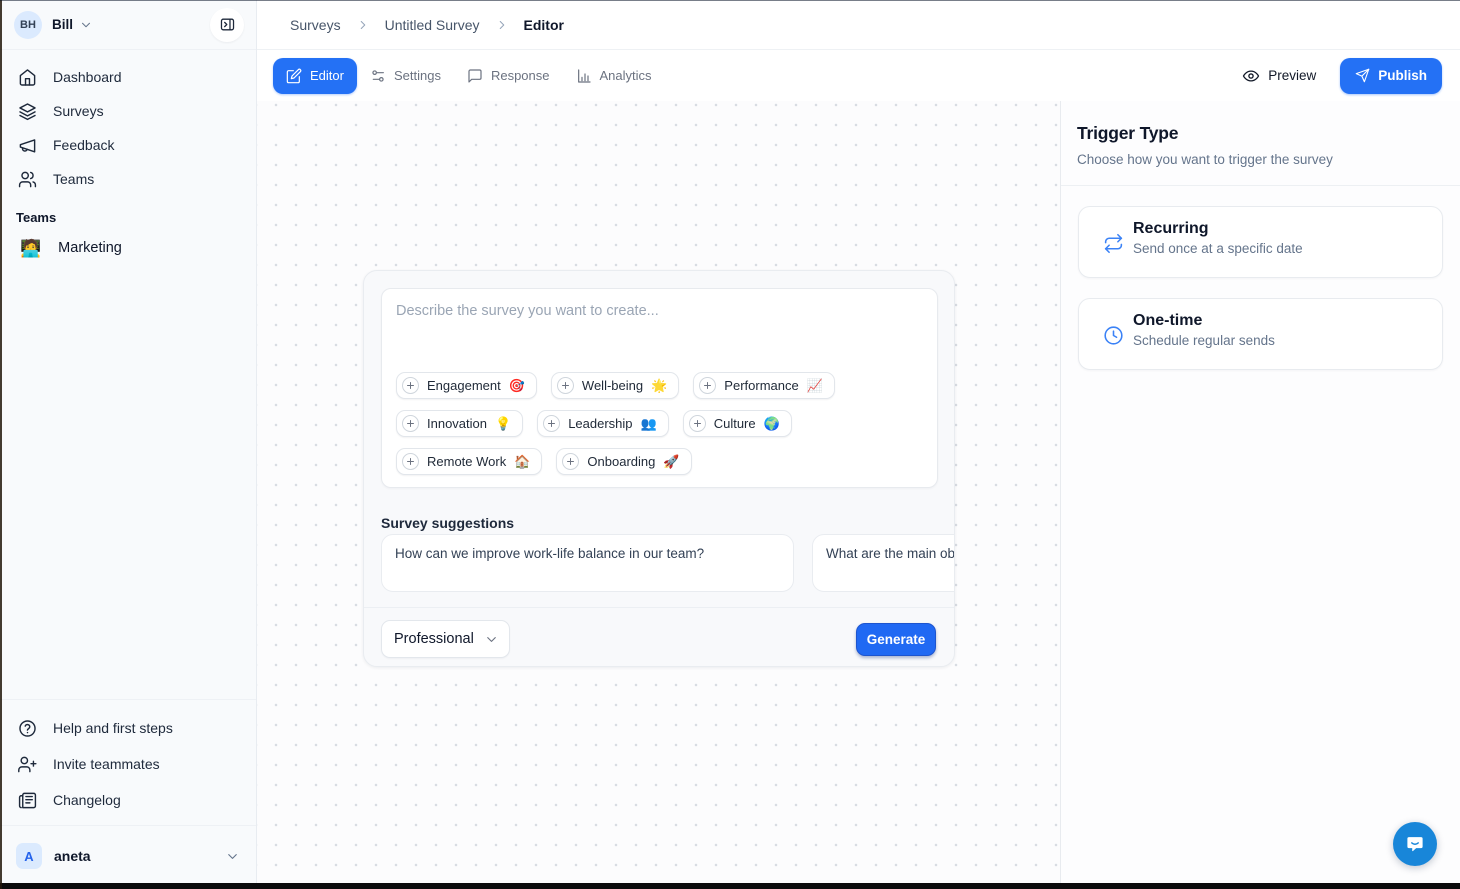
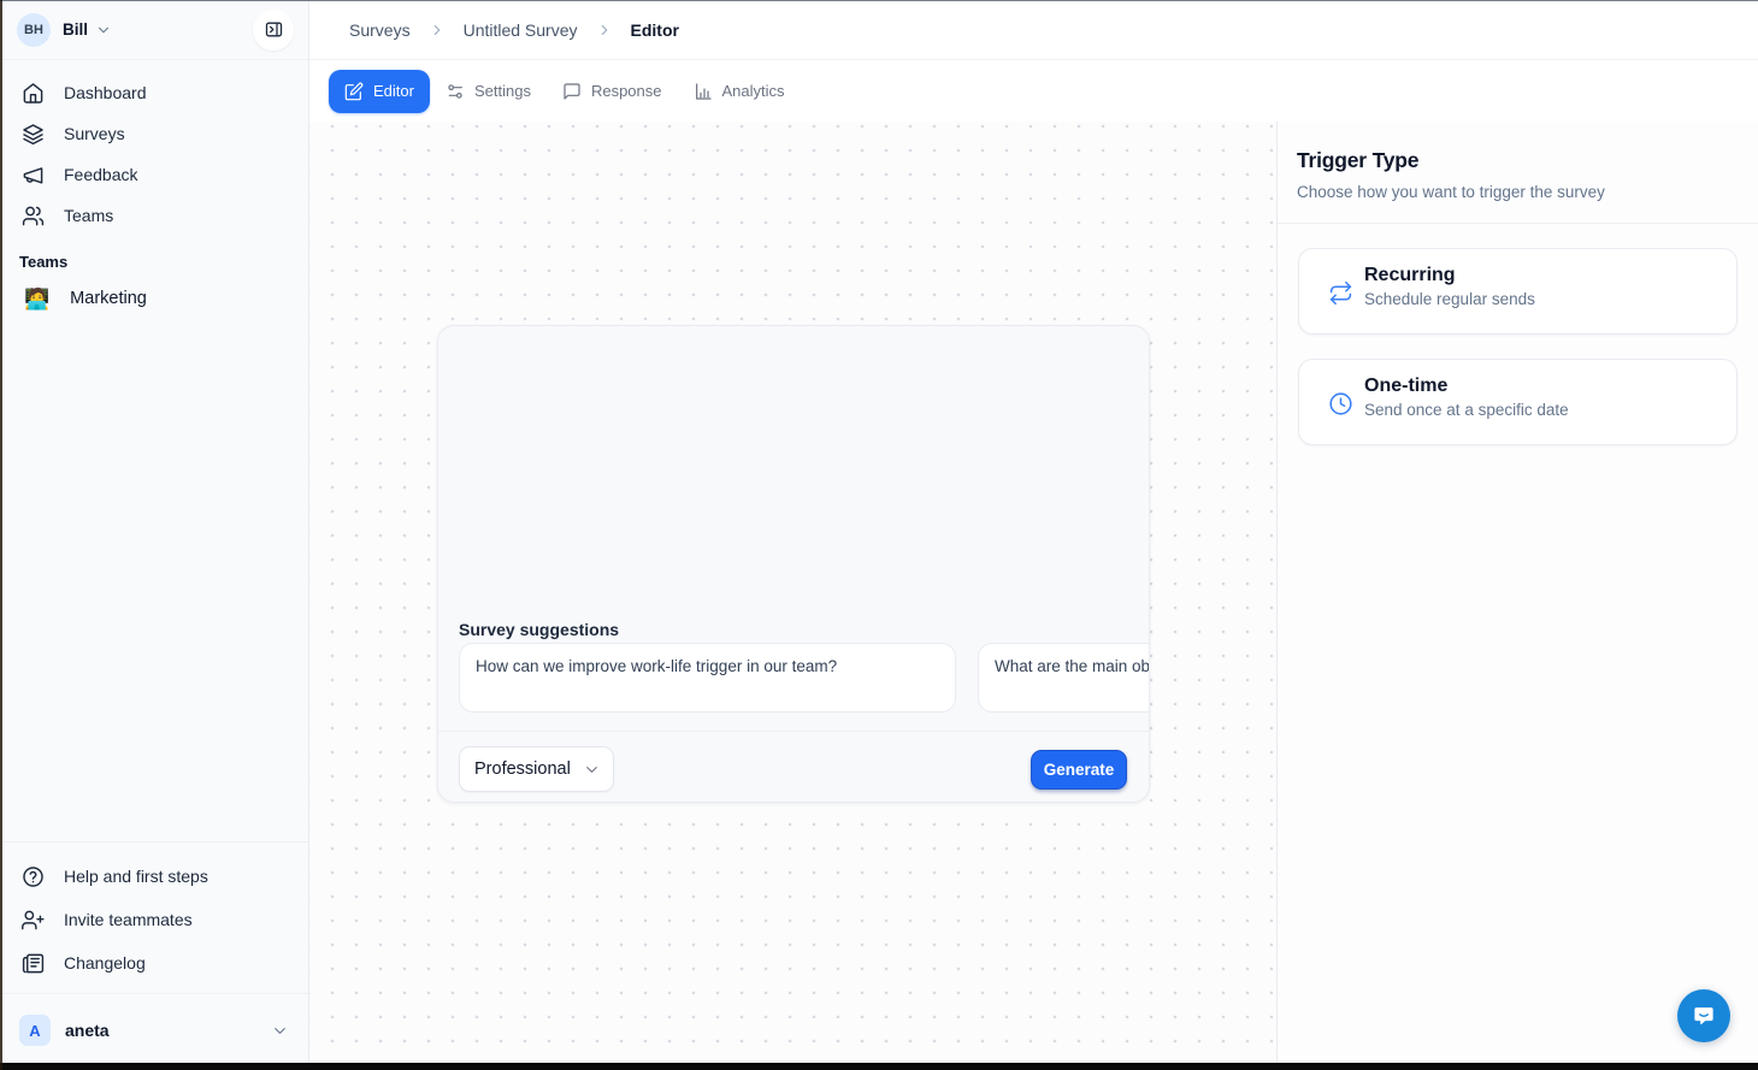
  BH
  Bill
  Dashboard
  Surveys
  Feedback
  Teams
  Teams
  🧑‍💻
  Marketing
  Help and first steps
  Invite teammates
  Changelog
  A
  aneta
  Surveys
  Untitled Survey
  Editor
  Editor
  Settings
  Response
  Analytics
- Preview
- Publish
- Describe the survey you want to create...
- Engagement
- 🎯
- Well-being
- 🌟
- Performance
- 📈
- Innovation
- 💡
- Leadership
- 👥
- Culture
- 🌍
- Remote Work
- 🏠
- Onboarding
- 🚀
  Survey suggestions
- How can we improve work-life balance in our team?
+ How can we improve work-life trigger in our team?
  What are the main ob
  Professional
  Generate
  Trigger Type
  Choose how you want to trigger the survey
  Recurring
- Send once at a specific date
+ Schedule regular sends
  One-time
- Schedule regular sends
+ Send once at a specific date
